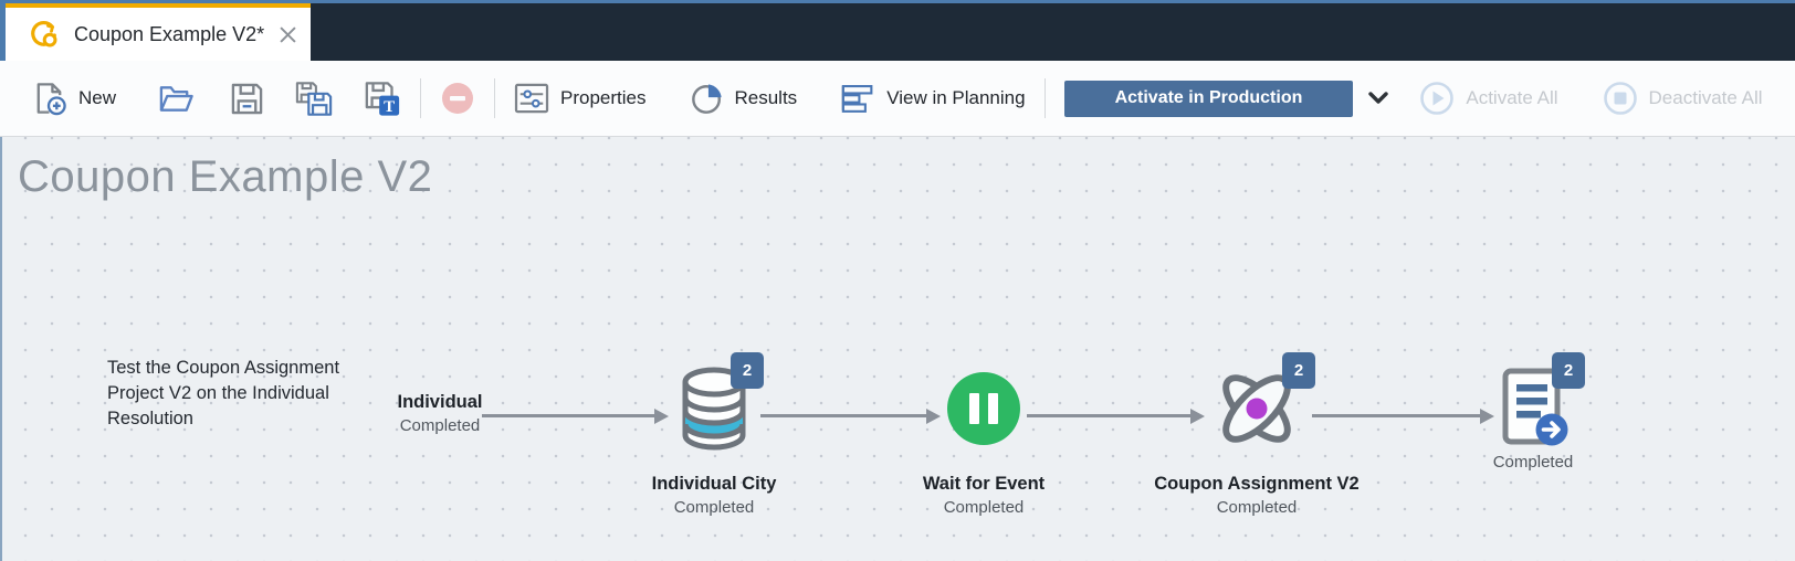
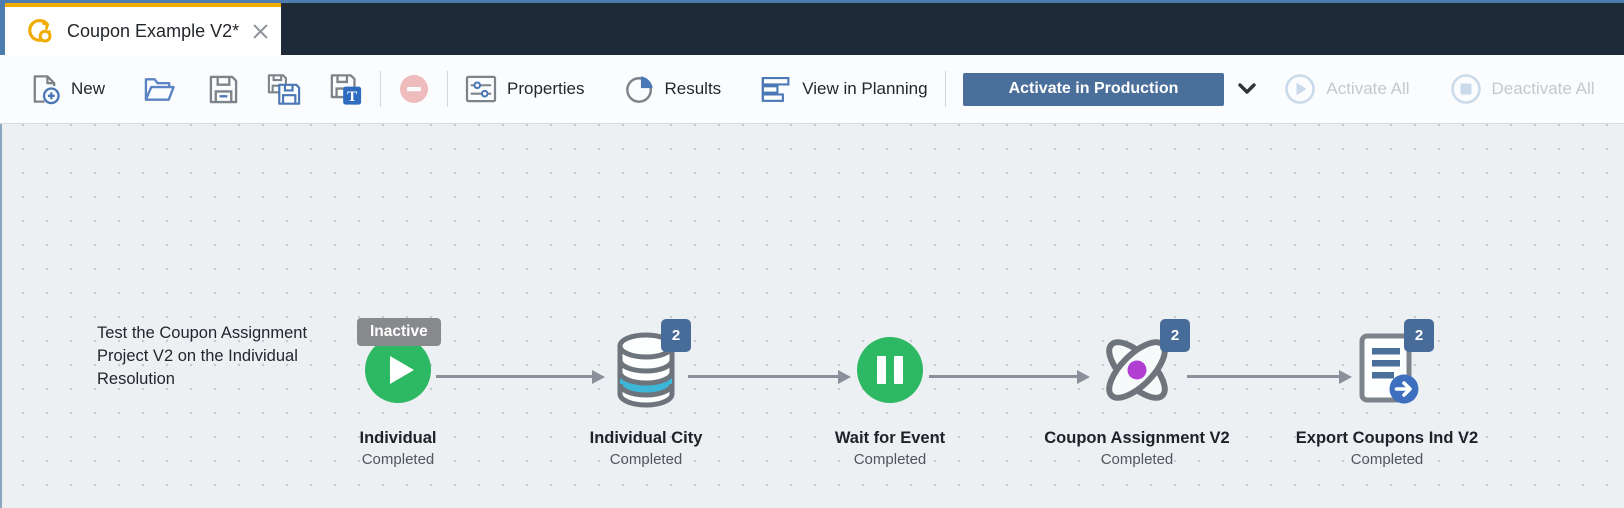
  Coupon Example V2*
  New
  T
  Properties
  Results
  View in Planning
  Activate in Production
  Activate All
  Deactivate All
- Coupon Example V2
  Test the Coupon Assignment Project V2 on the Individual Resolution
+ Inactive
  Individual
  Completed
  2
  Individual City
  Completed
  Wait for Event
  Completed
  2
  Coupon Assignment V2
  Completed
  2
+ Export Coupons Ind V2
  Completed
